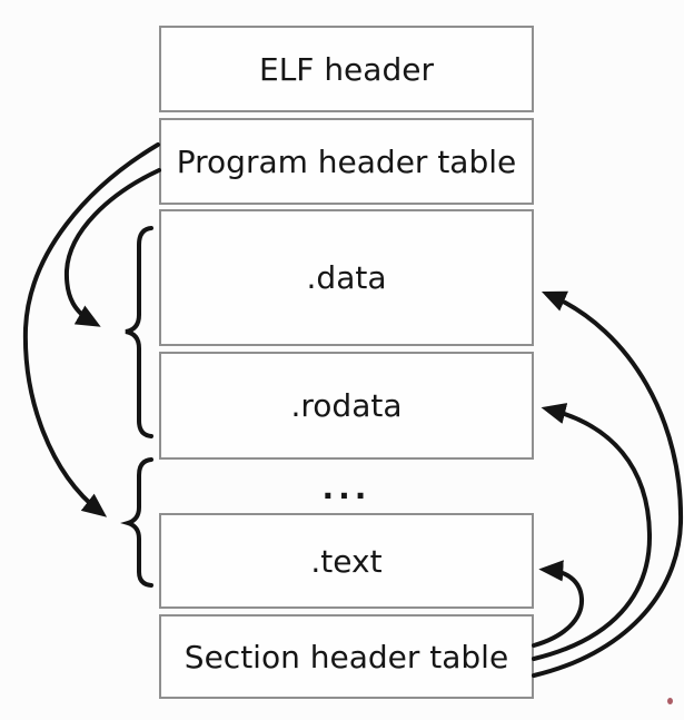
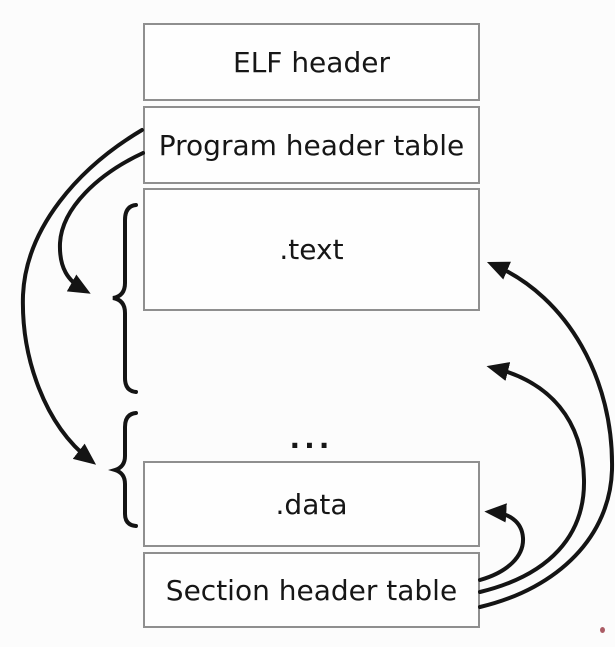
  ELF header
  Program header table
- .data
+ .text
- .rodata
  ...
- .text
+ .data
  Section header table
